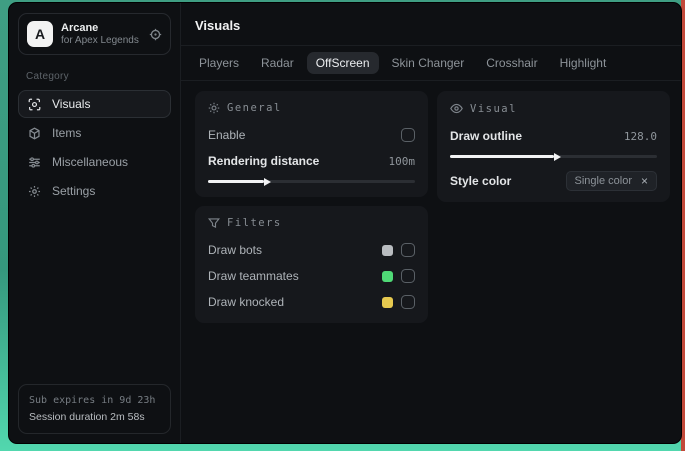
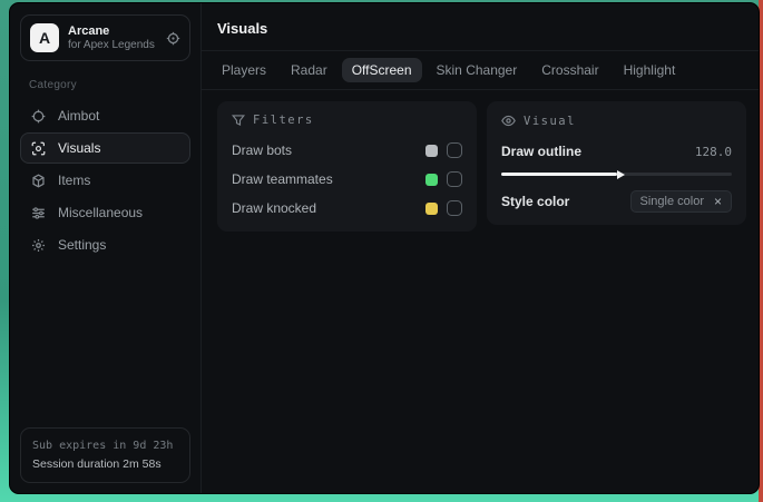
  A
  Arcane
  for Apex Legends
  Category
+ Aimbot
  Visuals
  Items
  Miscellaneous
  Settings
  Sub expires in 9d 23h
  Session duration 2m 58s
  Visuals
  Players
  Radar
  OffScreen
  Skin Changer
  Crosshair
  Highlight
- General
- Enable
- Rendering distance
- 100m
  Filters
  Draw bots
  Draw teammates
  Draw knocked
  Visual
  Draw outline
  128.0
  Style color
  Single color
  ×
